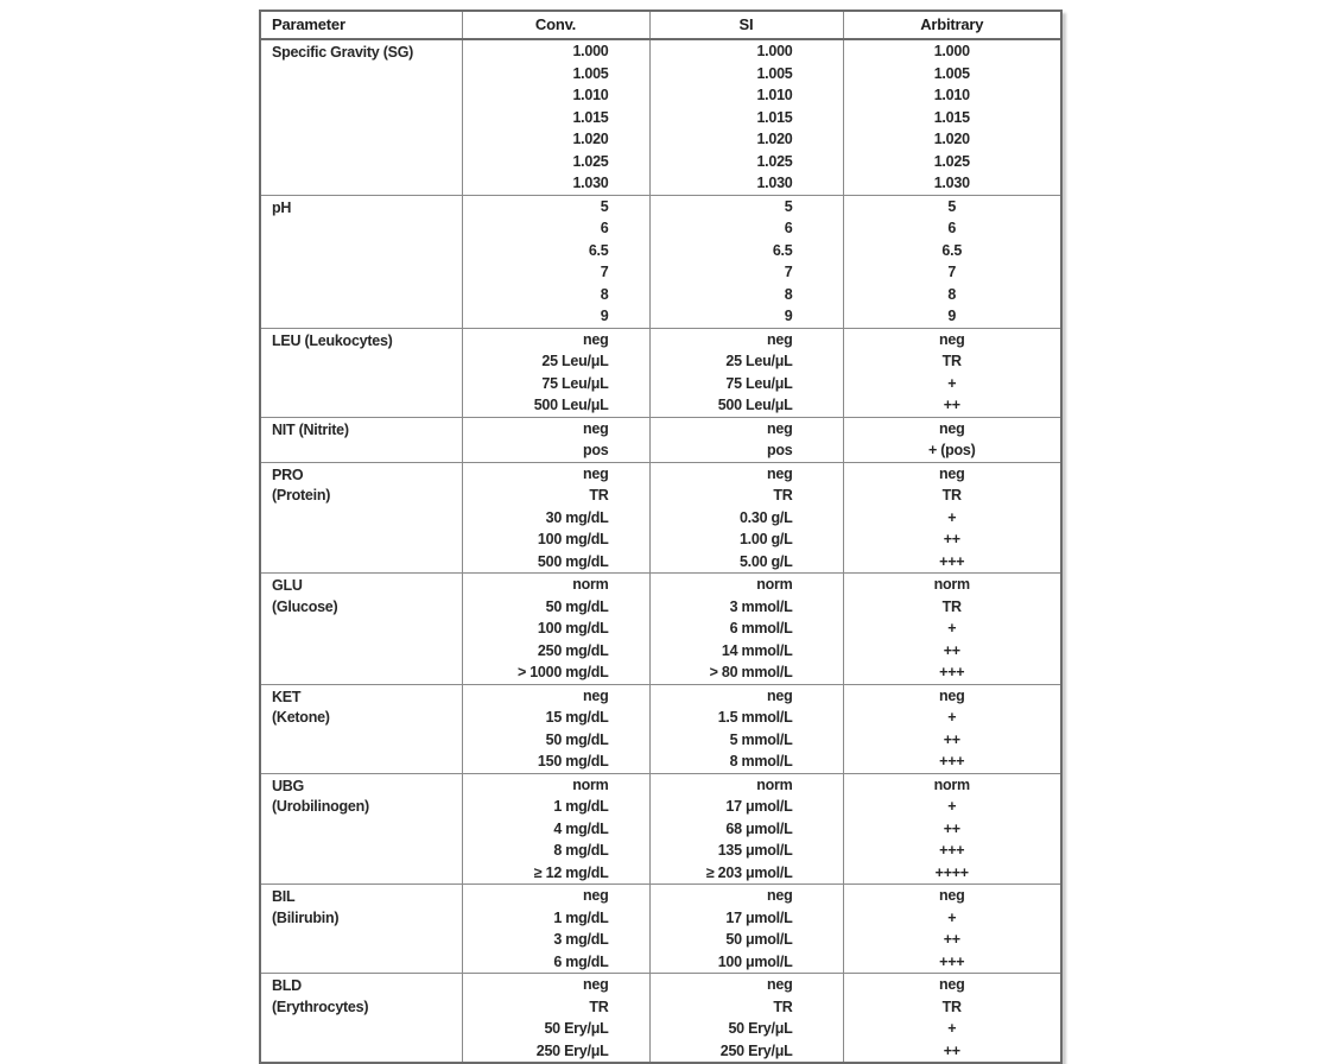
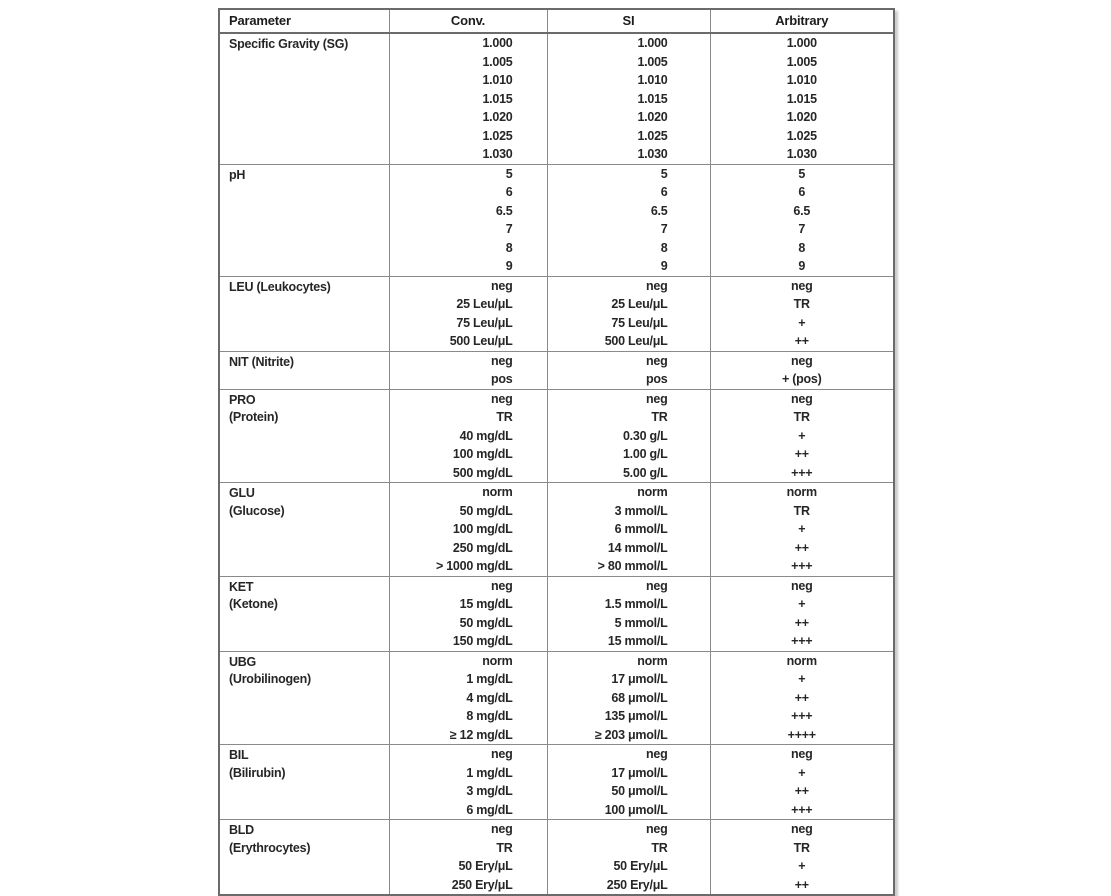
  Parameter	Conv.	SI	Arbitrary
  Specific Gravity (SG)	1.0001.0051.0101.0151.0201.0251.030	1.0001.0051.0101.0151.0201.0251.030	1.0001.0051.0101.0151.0201.0251.030
  pH	566.5789	566.5789	566.5789
  LEU (Leukocytes)	neg25 Leu/μL75 Leu/μL500 Leu/μL	neg25 Leu/μL75 Leu/μL500 Leu/μL	negTR+++
  NIT (Nitrite)	negpos	negpos	neg+ (pos)
- PRO(Protein)	negTR30 mg/dL100 mg/dL500 mg/dL	negTR0.30 g/L1.00 g/L5.00 g/L	negTR++++++
+ PRO(Protein)	negTR40 mg/dL100 mg/dL500 mg/dL	negTR0.30 g/L1.00 g/L5.00 g/L	negTR++++++
  GLU(Glucose)	norm50 mg/dL100 mg/dL250 mg/dL> 1000 mg/dL	norm3 mmol/L6 mmol/L14 mmol/L> 80 mmol/L	normTR++++++
- KET(Ketone)	neg15 mg/dL50 mg/dL150 mg/dL	neg1.5 mmol/L5 mmol/L8 mmol/L	neg++++++
+ KET(Ketone)	neg15 mg/dL50 mg/dL150 mg/dL	neg1.5 mmol/L5 mmol/L15 mmol/L	neg++++++
  UBG(Urobilinogen)	norm1 mg/dL4 mg/dL8 mg/dL≥ 12 mg/dL	norm17 μmol/L68 μmol/L135 μmol/L≥ 203 μmol/L	norm++++++++++
  BIL(Bilirubin)	neg1 mg/dL3 mg/dL6 mg/dL	neg17 μmol/L50 μmol/L100 μmol/L	neg++++++
  BLD(Erythrocytes)	negTR50 Ery/μL250 Ery/μL	negTR50 Ery/μL250 Ery/μL	negTR+++
